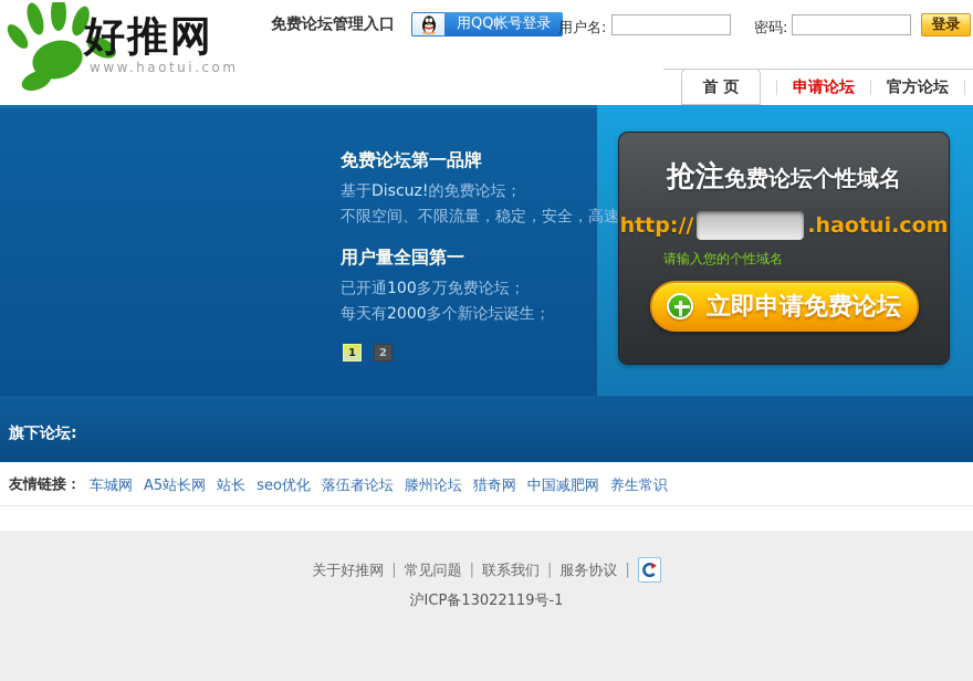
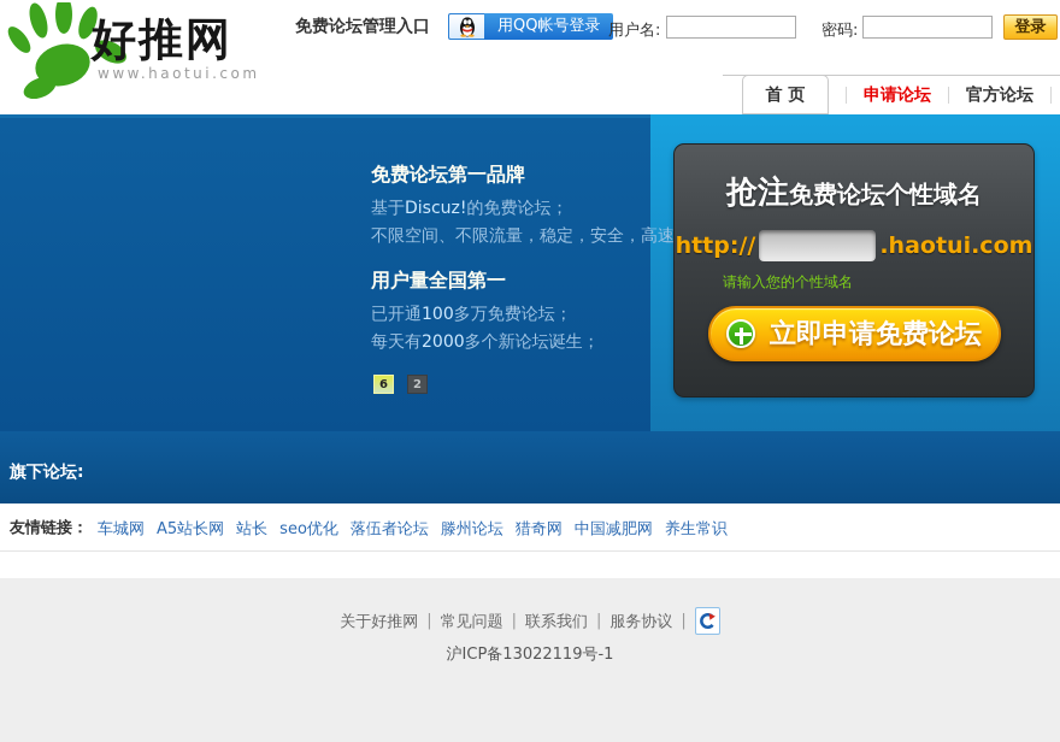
  好推网
  www.haotui.com
  免费论坛管理入口
  用QQ帐号登录
  用户名:
  密码:
  登录
  首 页
  申请论坛
  官方论坛
  免费论坛第一品牌
  基于Discuz!的免费论坛；
  不限空间、不限流量，稳定，安全，高速
  用户量全国第一
  已开通100多万免费论坛；
  每天有2000多个新论坛诞生；
- 1
+ 6
  2
  抢注免费论坛个性域名
  http://
  .haotui.com
  请输入您的个性域名
  立即申请免费论坛
  旗下论坛:
  友情链接：
  车城网 A5站长网 站长 seo优化 落伍者论坛 滕州论坛 猎奇网 中国减肥网 养生常识
  关于好推网
  |
  常见问题
  |
  联系我们
  |
  服务协议
  |
  沪ICP备13022119号-1
